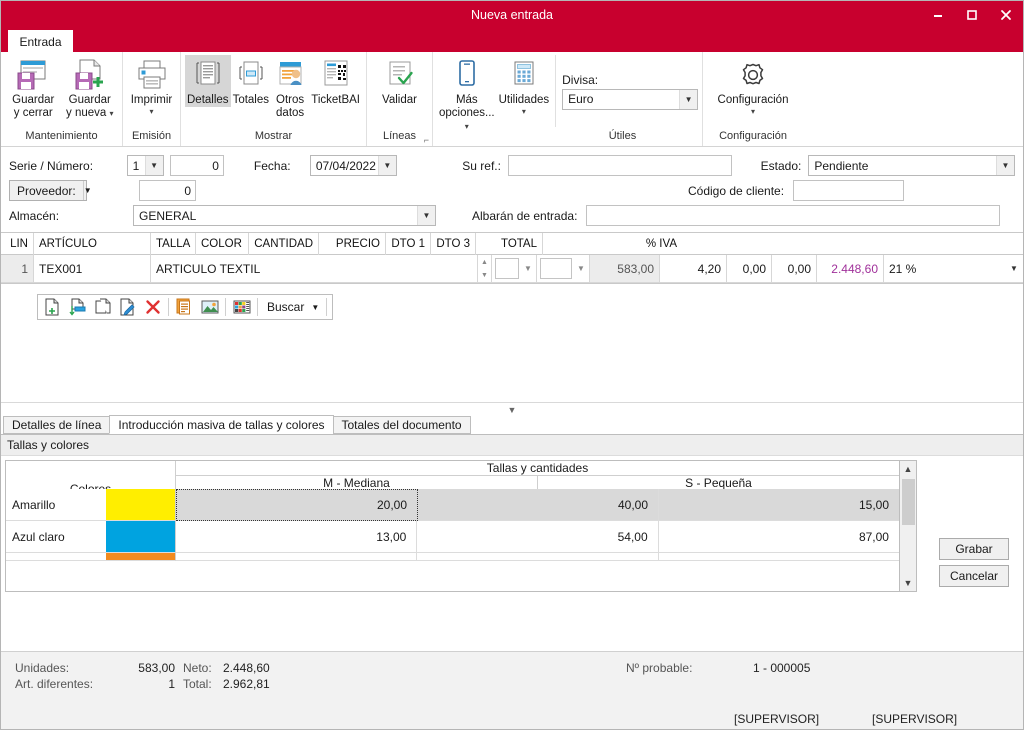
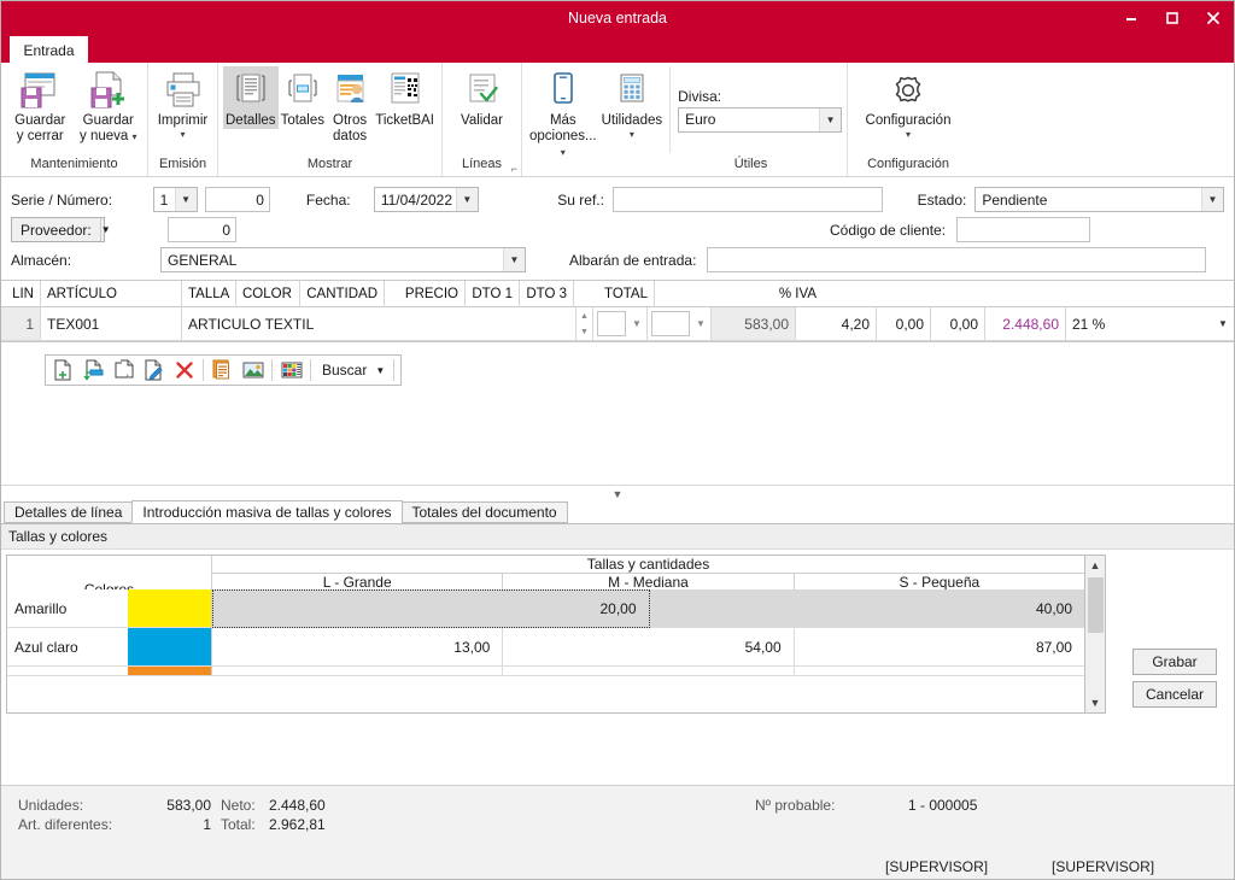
  Nueva entrada
  Entrada
  Guardar
  y cerrar
  Guardar
  y nueva ▾
  Mantenimiento
  Imprimir
  ▾
  Emisión
  Detalles
  Totales
  Otros
  datos
  TicketBAI
  Mostrar
  Validar
  Líneas
  ⌐
  Más
  opciones... ▾
  Utilidades
  ▾
  Divisa:
  Euro
  ▼
  Útiles
  Configuración
  ▾
  Configuración
  Serie / Número:
  1
  ▼
  0
  Fecha:
- 07/04/2022
+ 11/04/2022
  ▼
  Su ref.:
  Estado:
  Pendiente
  ▼
  Proveedor:
  ▼
  0
  Código de cliente:
  Almacén:
  GENERAL
  ▼
  Albarán de entrada:
  LIN
  ARTÍCULO
  TALLA
  COLOR
  CANTIDAD
  PRECIO
  DTO 1
  DTO 3
  TOTAL
  % IVA
  1
  TEX001
  ARTICULO TEXTIL
  ▼
  ▼
  583,00
  4,20
  0,00
  0,00
  2.448,60
  21 %
  ▼
  Buscar
  ▼
  ▼
  Detalles de línea
  Introducción masiva de tallas y colores
  Totales del documento
  Tallas y colores
  Tallas y cantidades
+ L - Grande
  M - Mediana
  S - Pequeña
  Amarillo
  20,00
  40,00
- 15,00
  Azul claro
  13,00
  54,00
  87,00
  ▲
  ▼
  Grabar
  Cancelar
  Unidades:
  583,00
  Neto:
  2.448,60
  Art. diferentes:
  1
  Total:
  2.962,81
  Nº probable:
  1 - 000005
  [SUPERVISOR]
  [SUPERVISOR]
